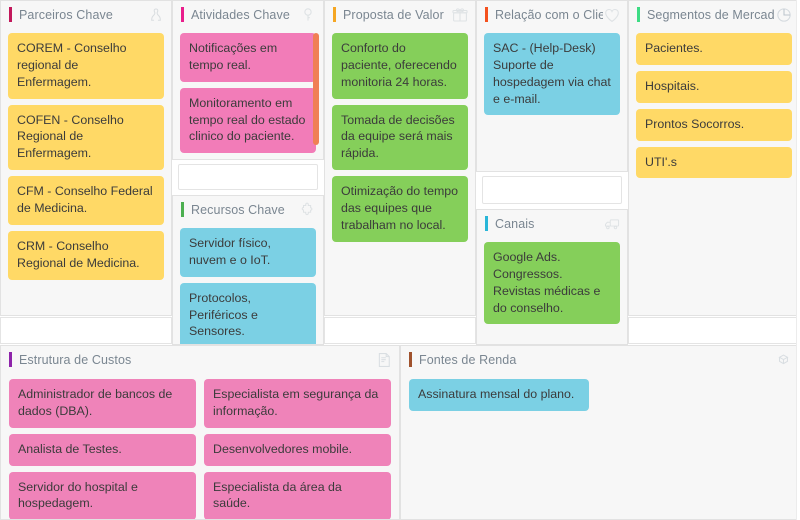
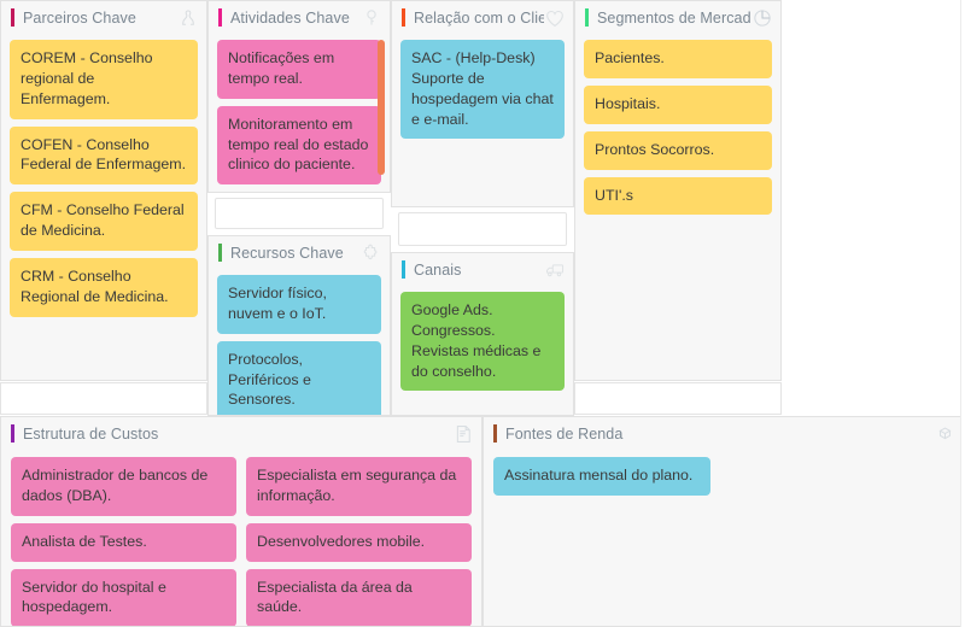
  Parceiros Chave
  COREM - Conselho regional de Enfermagem.
- COFEN - Conselho Regional de Enfermagem.
+ COFEN - Conselho Federal de Enfermagem.
  CFM - Conselho Federal de Medicina.
  CRM - Conselho Regional de Medicina.
  Atividades Chave
  Notificações em tempo real.
  Monitoramento em tempo real do estado clinico do paciente.
  Recursos Chave
  Servidor físico, nuvem e o IoT.
  Protocolos, Periféricos e Sensores.
- Proposta de Valor
- Conforto do paciente, oferecendo monitoria 24 horas.
- Tomada de decisões da equipe será mais rápida.
- Otimização do tempo das equipes que trabalham no local.
  Relação com o Clie
  SAC - (Help-Desk) Suporte de hospedagem via chat e e-mail.
  Canais
  Google Ads. Congressos. Revistas médicas e do conselho.
  Segmentos de Mercad
  Pacientes.
  Hospitais.
  Prontos Socorros.
  UTI'.s
  Estrutura de Custos
  Administrador de bancos de dados (DBA).
  Especialista em segurança da informação.
  Analista de Testes.
  Desenvolvedores mobile.
  Servidor do hospital e hospedagem.
  Especialista da área da saúde.
  Fontes de Renda
  Assinatura mensal do plano.
